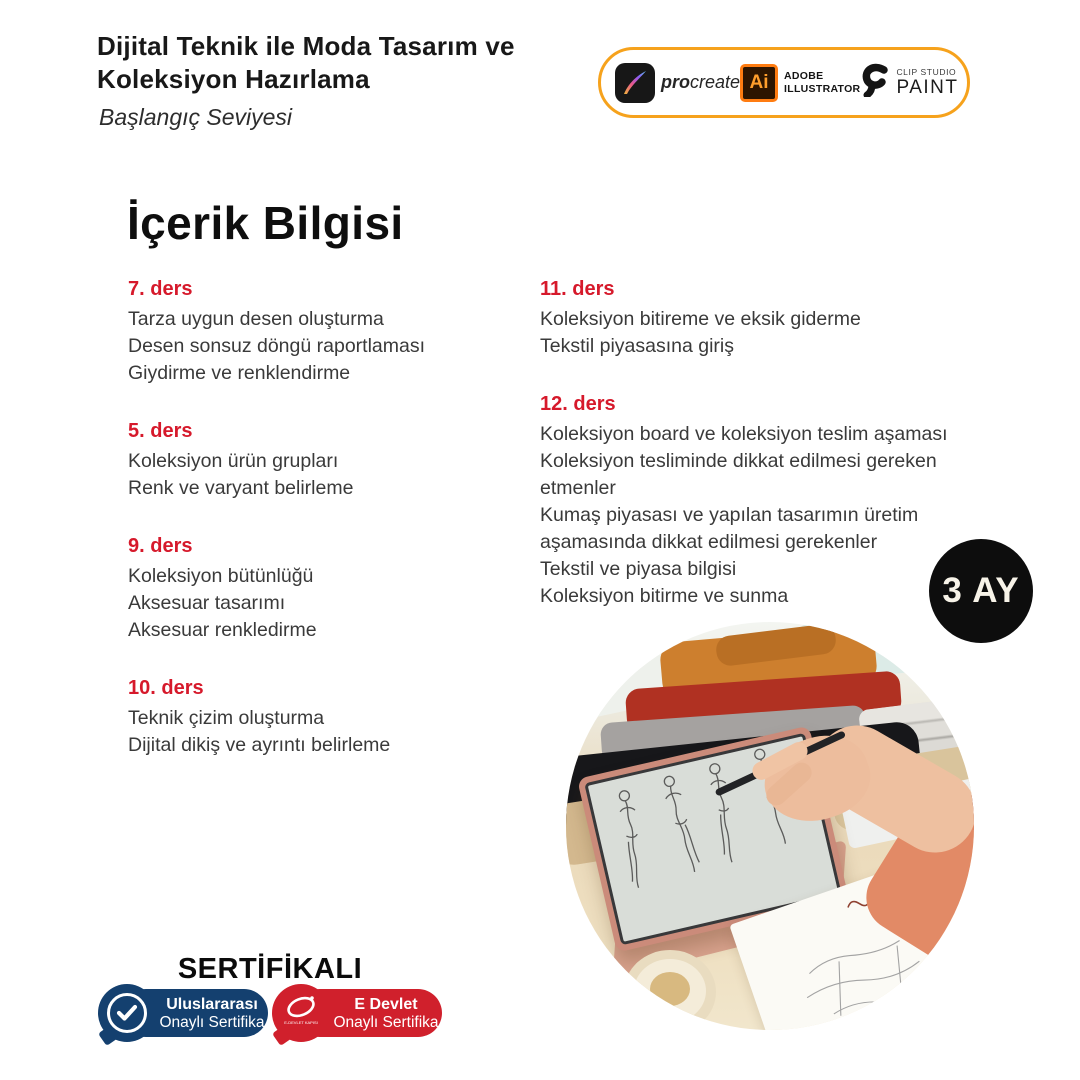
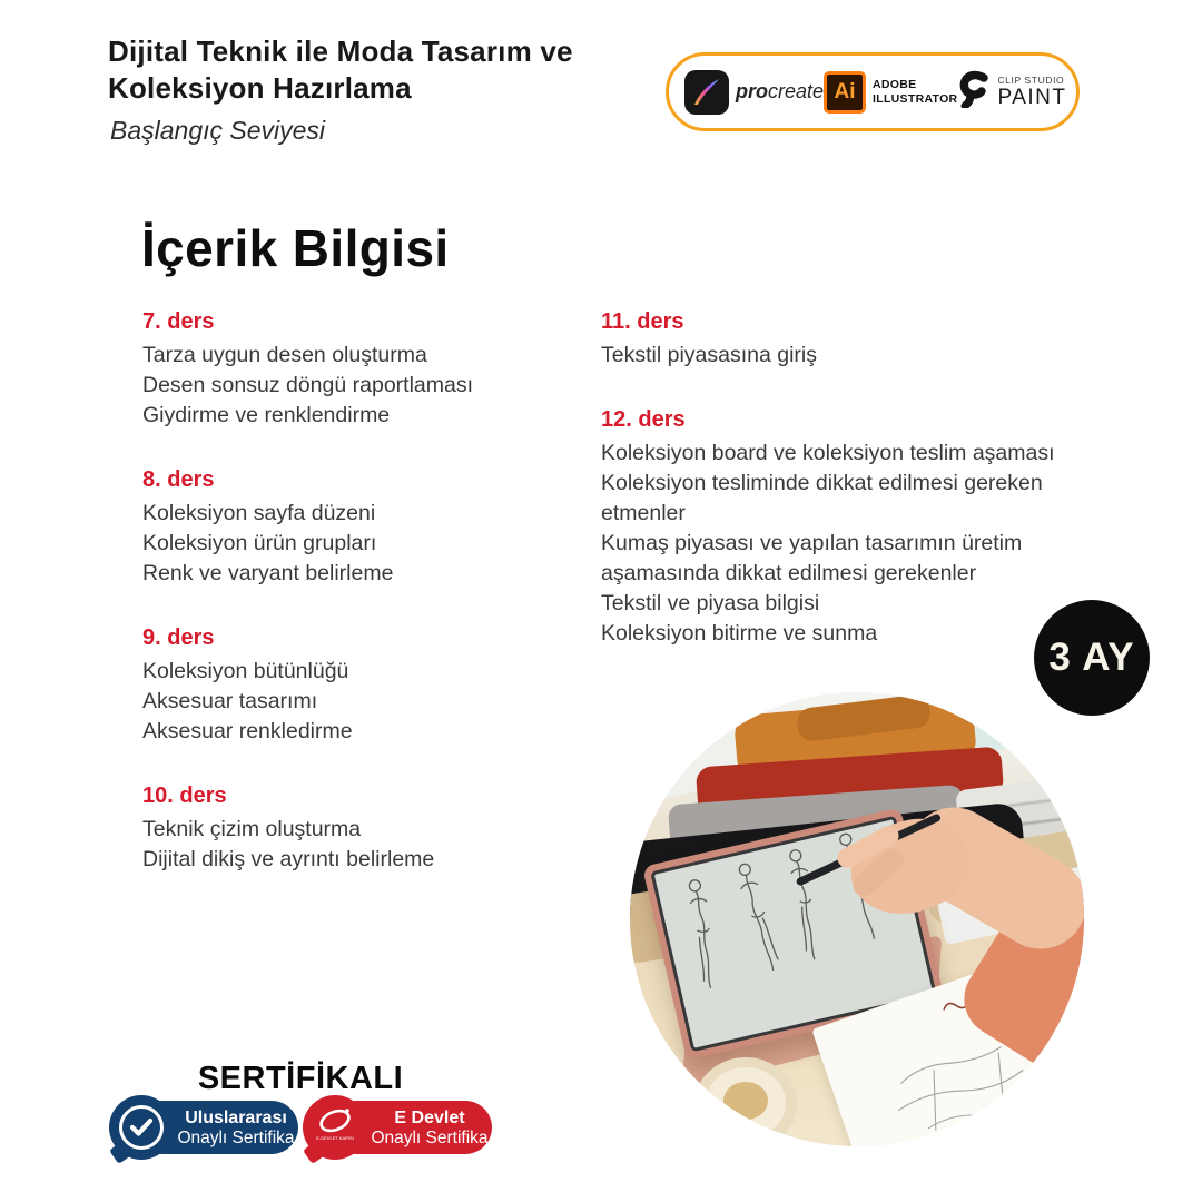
  Dijital Teknik ile Moda Tasarım ve Koleksiyon Hazırlama
  Başlangıç Seviyesi
  procreate
  Ai
  ADOBE
  ILLUSTRATOR
  CLIP STUDIO
  PAINT
  İçerik Bilgisi
  7. ders
  Tarza uygun desen oluşturma
  Desen sonsuz döngü raportlaması
  Giydirme ve renklendirme
- 5. ders
+ 8. ders
+ Koleksiyon sayfa düzeni
  Koleksiyon ürün grupları
  Renk ve varyant belirleme
  9. ders
  Koleksiyon bütünlüğü
  Aksesuar tasarımı
  Aksesuar renkledirme
  10. ders
  Teknik çizim oluşturma
  Dijital dikiş ve ayrıntı belirleme
  11. ders
- Koleksiyon bitireme ve eksik giderme
  Tekstil piyasasına giriş
  12. ders
  Koleksiyon board ve koleksiyon teslim aşaması
  Koleksiyon tesliminde dikkat edilmesi gereken etmenler
  Kumaş piyasası ve yapılan tasarımın üretim aşamasında dikkat edilmesi gerekenler
  Tekstil ve piyasa bilgisi
  Koleksiyon bitirme ve sunma
  3 AY
  SERTİFİKALI
  Uluslararası
  Onaylı Sertifika
  E Devlet
  Onaylı Sertifika
